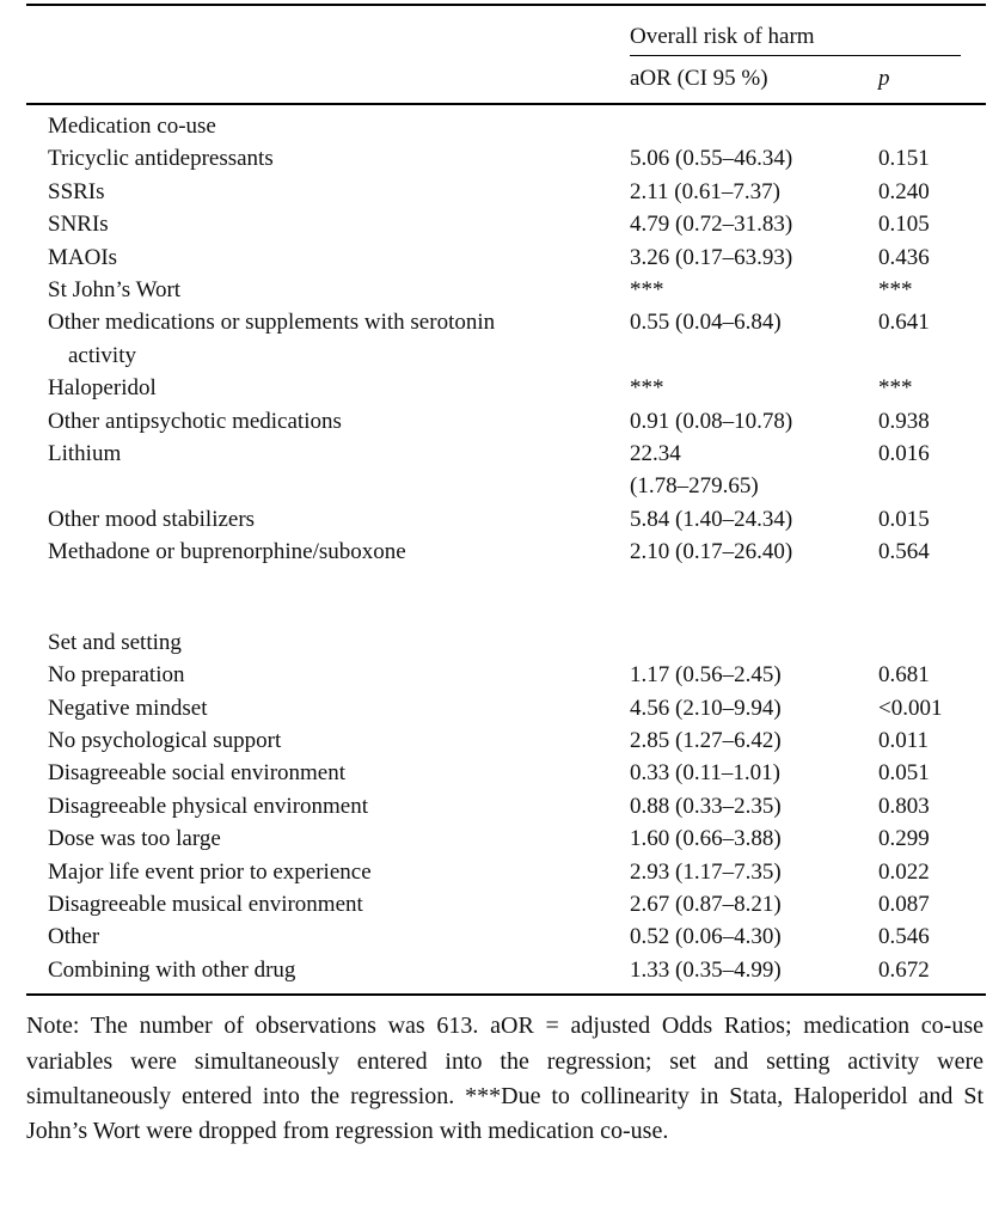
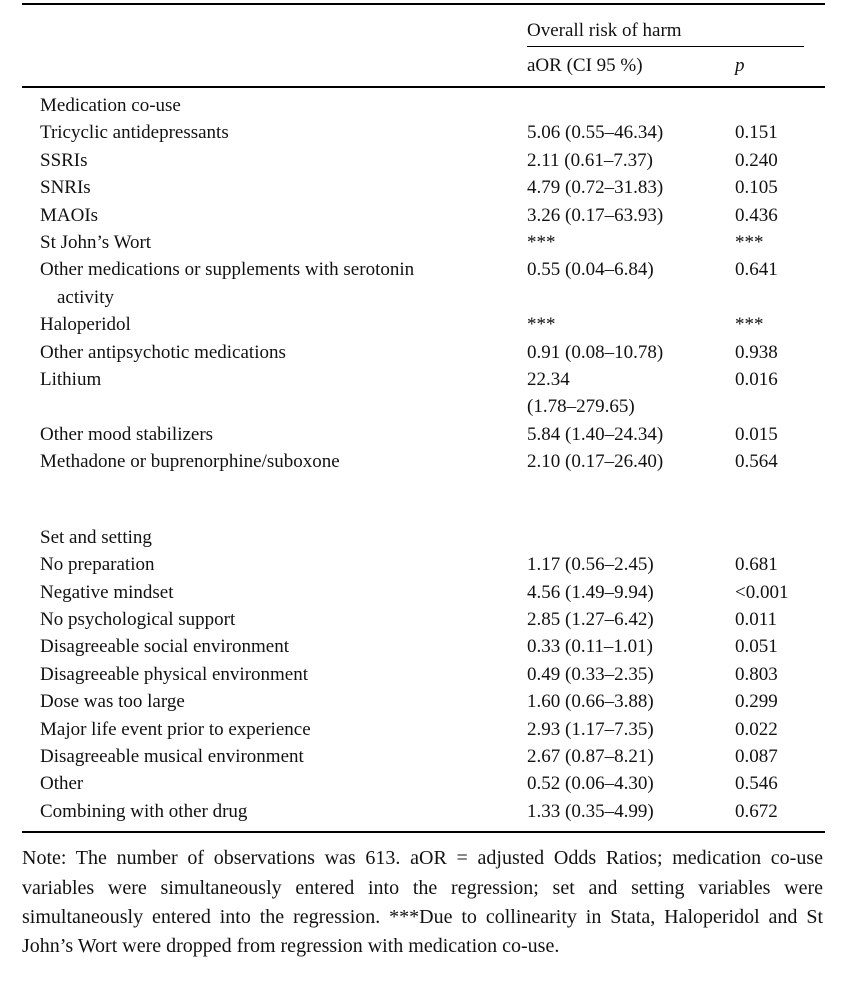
  Overall risk of harm
  aOR (CI 95 %)
  p
  Medication co-use
  Tricyclic antidepressants
  5.06 (0.55–46.34)
  0.151
  SSRIs
  2.11 (0.61–7.37)
  0.240
  SNRIs
  4.79 (0.72–31.83)
  0.105
  MAOIs
  3.26 (0.17–63.93)
  0.436
  St John’s Wort
  ***
  ***
  Other medications or supplements with serotonin
  activity
  0.55 (0.04–6.84)
  0.641
  Haloperidol
  ***
  ***
  Other antipsychotic medications
  0.91 (0.08–10.78)
  0.938
  Lithium
  22.34
  (1.78–279.65)
  0.016
  Other mood stabilizers
  5.84 (1.40–24.34)
  0.015
  Methadone or buprenorphine/suboxone
  2.10 (0.17–26.40)
  0.564
  Set and setting
  No preparation
  1.17 (0.56–2.45)
  0.681
  Negative mindset
- 4.56 (2.10–9.94)
+ 4.56 (1.49–9.94)
  <0.001
  No psychological support
  2.85 (1.27–6.42)
  0.011
  Disagreeable social environment
  0.33 (0.11–1.01)
  0.051
  Disagreeable physical environment
- 0.88 (0.33–2.35)
+ 0.49 (0.33–2.35)
  0.803
  Dose was too large
  1.60 (0.66–3.88)
  0.299
  Major life event prior to experience
  2.93 (1.17–7.35)
  0.022
  Disagreeable musical environment
  2.67 (0.87–8.21)
  0.087
  Other
  0.52 (0.06–4.30)
  0.546
  Combining with other drug
  1.33 (0.35–4.99)
  0.672
- Note: The number of observations was 613. aOR = adjusted Odds Ratios; medication co-use variables were simultaneously entered into the regression; set and setting activity were simultaneously entered into the regression. ***Due to collinearity in Stata, Haloperidol and St John’s Wort were dropped from regression with medication co-use.
+ Note: The number of observations was 613. aOR = adjusted Odds Ratios; medication co-use variables were simultaneously entered into the regression; set and setting variables were simultaneously entered into the regression. ***Due to collinearity in Stata, Haloperidol and St John’s Wort were dropped from regression with medication co-use.
